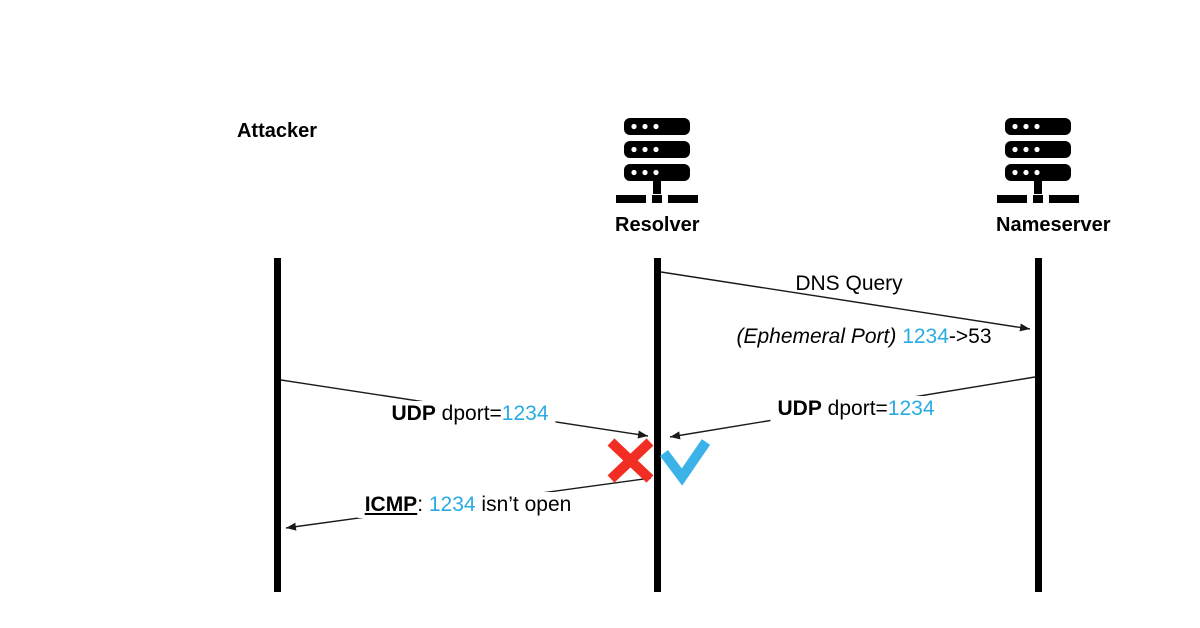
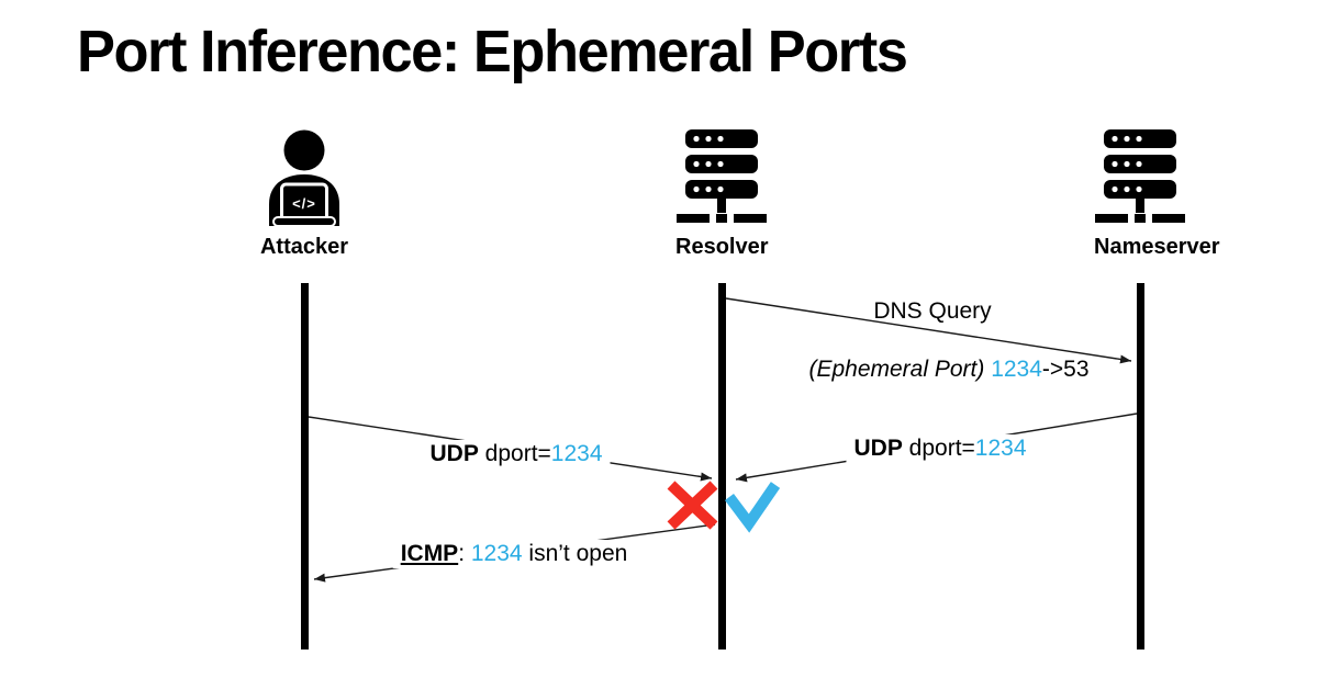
+ Port Inference: Ephemeral Ports
+ </>
  Attacker
  Resolver
  Nameser
  DNS Query
  (Ephemeral Port) 1234->53
  UDP dport=1234
  UDP dport=1234
  ICMP: 1234 isn’t open
